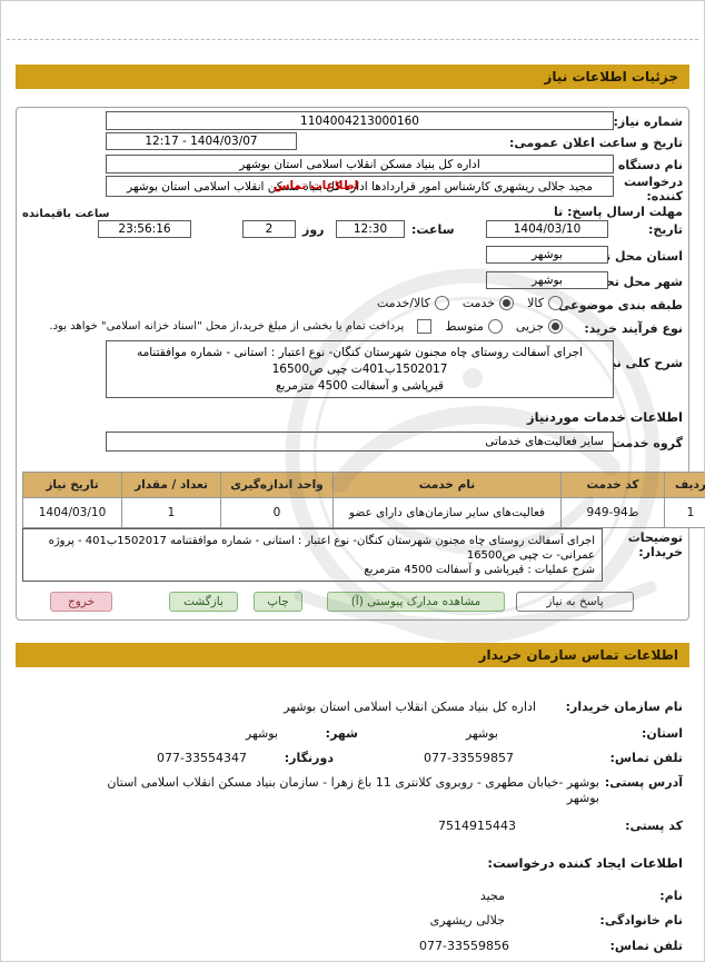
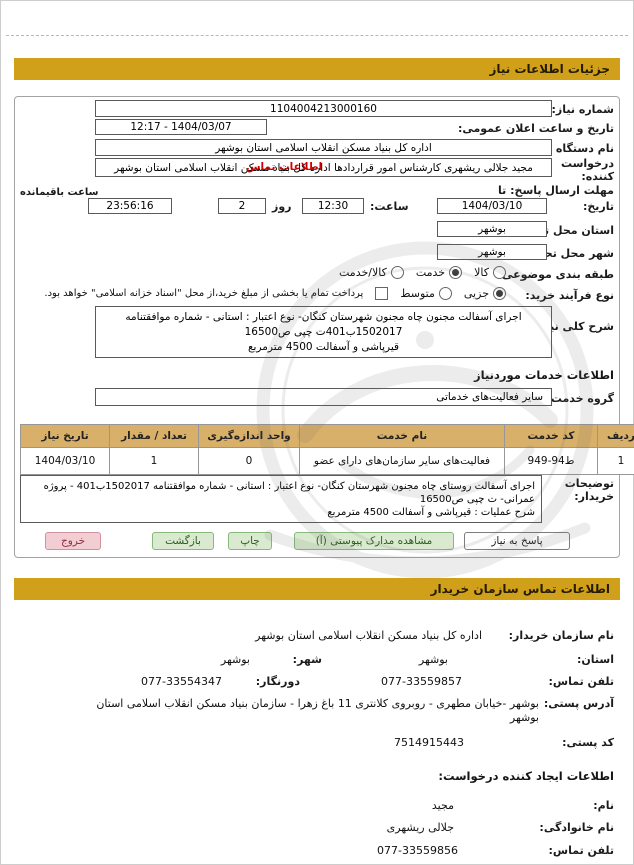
  جزئیات اطلاعات نیاز
  شماره نیاز:
  1104004213000160
  تاریخ و ساعت اعلان عمومی:
  12:17 - 1404/03/07
  اداره کل بنیاد مسکن انقلاب اسلامی استان بوشهر
  درخواست کننده:
  مجید جلالی ریشهری کارشناس امور قراردادها اداره کل بنیاد مسکن انقلاب اسلامی استان بوشهر
  اطلاعات تماس
  مهلت ارسال پاسخ: تا
  تاریخ:
  1404/03/10
  ساعت:
  12:30
  روز
  2
  ساعت باقیمانده
  23:56:16
  بوشهر
  بوشهر
  طبقه بندی موضوعی
  کالا
  خدمت
  کالا/خدمت
  نوع فرآیند خرید:
  جزیی
  متوسط
  پرداخت تمام یا بخشی از مبلغ خرید،از محل "اسناد خزانه اسلامی" خواهد بود.
  شرح کلی نی
- اجرای آسفالت روستای چاه مجنون شهرستان کنگان- نوع اعتبار : استانی - شماره موافقتنامه
+ اجرای آسفالت مجنون چاه مجنون شهرستان کنگان- نوع اعتبار : استانی - شماره موافقتنامه
  1502017ب401ت چپی ص16500
  قیرپاشی و آسفالت 4500 مترمربع
  اطلاعات خدمات موردنیاز
  گروه خدمت
  سایر فعالیت‌های خدماتی
  ردیف	کد خدمت	نام خدمت	واحد اندازه‌گیری	تعداد / مقدار	تاریخ نیاز
  1	ط94-949	فعالیت‌های سایر سازمان‌های دارای عضو	0	1	1404/03/10
  توضیحات خریدار:
  اجرای آسفالت روستای چاه مجنون شهرستان کنگان- نوع اعتبار : استانی - شماره موافقتنامه 1502017ب401 - پروژه عمرانی- ت چپی ص16500
  شرح عملیات : قیرپاشی و آسفالت 4500 مترمربع
  پاسخ به نیاز
  مشاهده مدارک پیوستی (آ)
  چاپ
  بازگشت
  خروج
  اطلاعات تماس سازمان خریدار
  نام سازمان خریدار:
  اداره کل بنیاد مسکن انقلاب اسلامی استان بوشهر
  استان:
  بوشهر
  شهر:
  بوشهر
  تلفن تماس:
  077-33559857
  دورنگار:
  077-33554347
  آدرس پستی:
  بوشهر -خیابان مطهری - روبروی کلانتری 11 باغ زهرا - سازمان بنیاد مسکن انقلاب اسلامی استان بوشهر
  کد پستی:
  7514915443
  اطلاعات ایجاد کننده درخواست:
  نام:
  مجید
  نام خانوادگی:
  جلالی ریشهری
  تلفن تماس:
  077-33559856
